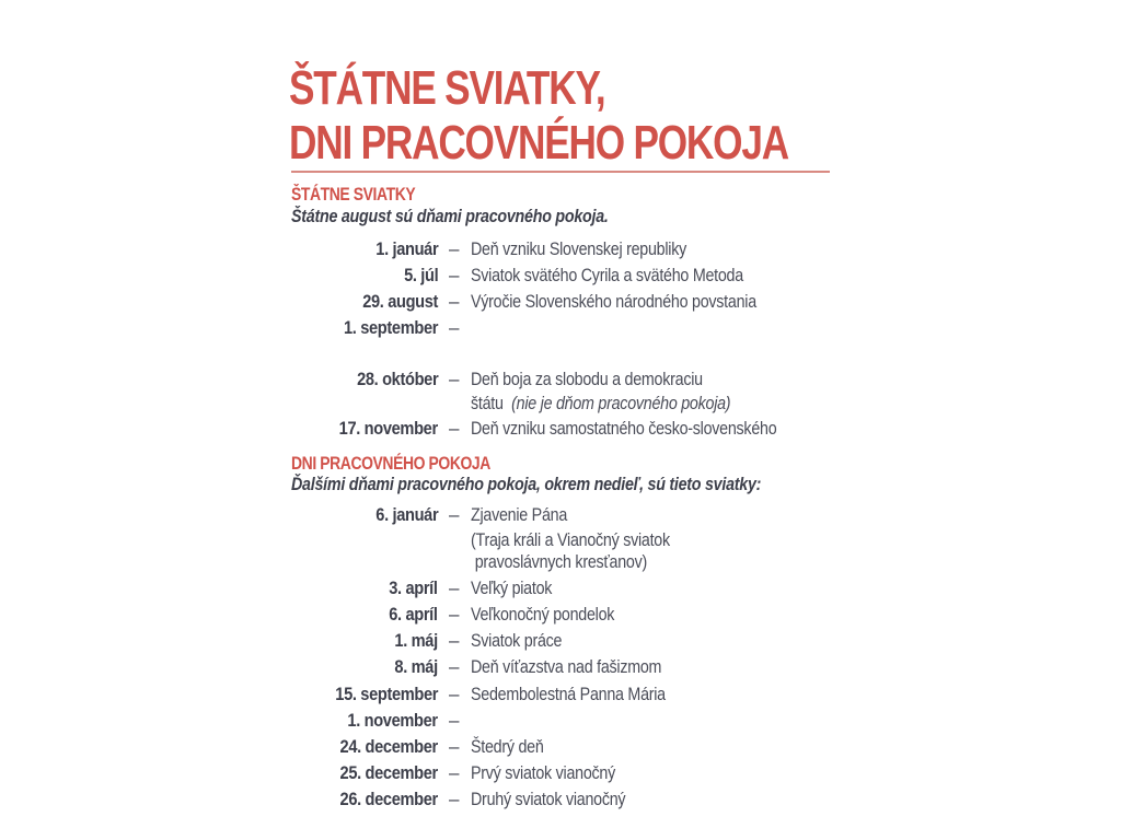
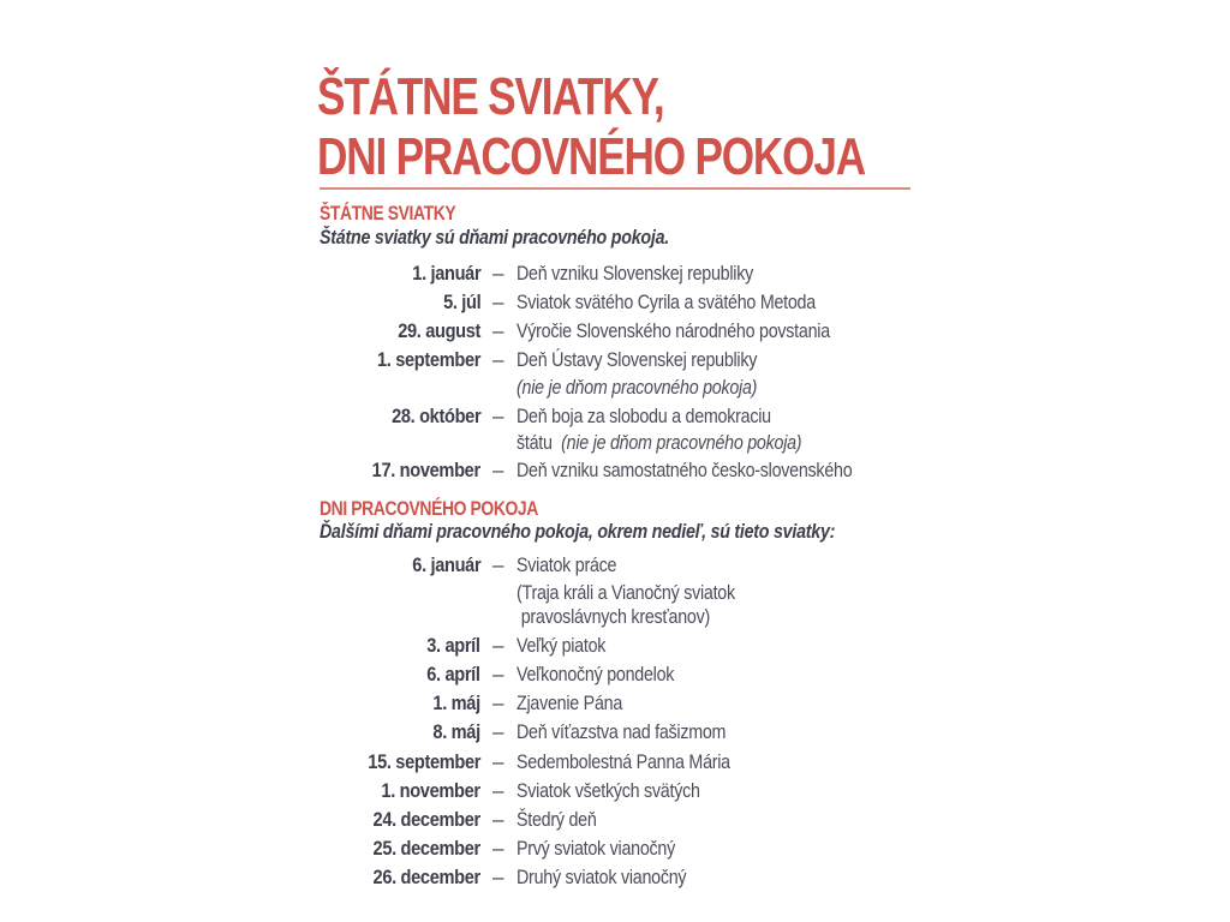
  ŠTÁTNE SVIATKY,
  DNI PRACOVNÉHO POKOJA
  ŠTÁTNE SVIATKY
- Štátne august sú dňami pracovného pokoja.
+ Štátne sviatky sú dňami pracovného pokoja.
  1. január
  –
  Deň vzniku Slovenskej republiky
  5. júl
  –
  Sviatok svätého Cyrila a svätého Metoda
  29. august
  –
  Výročie Slovenského národného povstania
  1. september
  –
+ Deň Ústavy Slovenskej republiky
+ (nie je dňom pracovného pokoja)
  28. október
  –
  Deň boja za slobodu a demokraciu
  štátu (nie je dňom pracovného pokoja)
  17. november
  –
  Deň vzniku samostatného česko-slovenského
  DNI PRACOVNÉHO POKOJA
  Ďalšími dňami pracovného pokoja, okrem nedieľ, sú tieto sviatky:
  6. január
  –
- Zjavenie Pána
+ Sviatok práce
  (Traja králi a Vianočný sviatok
  pravoslávnych kresťanov)
  3. apríl
  –
  Veľký piatok
  6. apríl
  –
  Veľkonočný pondelok
  1. máj
  –
- Sviatok práce
+ Zjavenie Pána
  8. máj
  –
  Deň víťazstva nad fašizmom
  15. september
  –
  Sedembolestná Panna Mária
  1. november
  –
+ Sviatok všetkých svätých
  24. december
  –
  Štedrý deň
  25. december
  –
  Prvý sviatok vianočný
  26. december
  –
  Druhý sviatok vianočný
